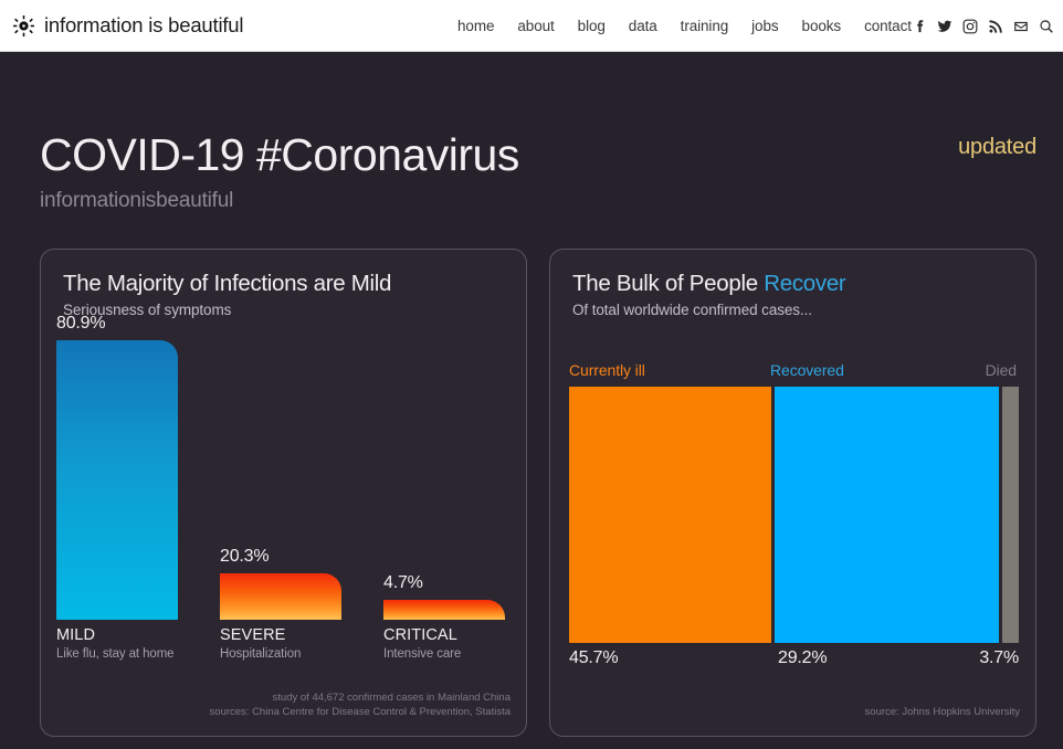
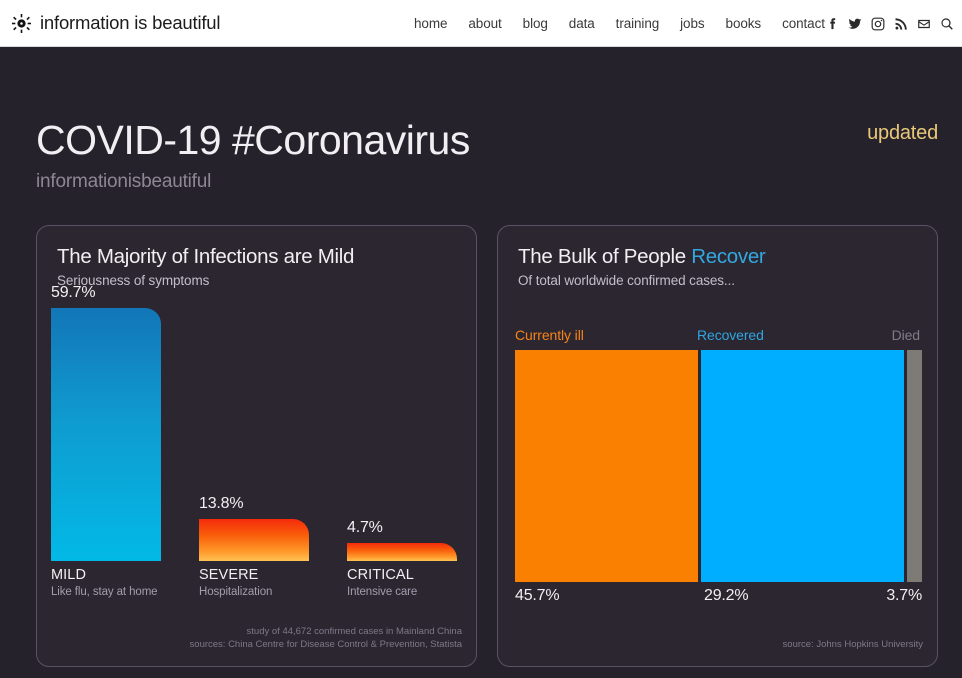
  information is beautiful
  home
  about
  blog
  data
  training
  jobs
  books
  contact
  COVID-19 #Coronavirus
  informationisbeautiful
  updated
  The Majority of Infections are Mild
  Seriousness of symptoms
- 80.9%
+ 59.7%
  MILD
  Like flu, stay at home
- 20.3%
+ 13.8%
  SEVERE
  Hospitalization
  4.7%
  CRITICAL
  Intensive care
  study of 44,672 confirmed cases in Mainland China
  sources: China Centre for Disease Control & Prevention, Statista
  The Bulk of People Recover
  Of total worldwide confirmed cases...
  Currently ill
  Recovered
  Died
  45.7%
  29.2%
  3.7%
  source: Johns Hopkins University
